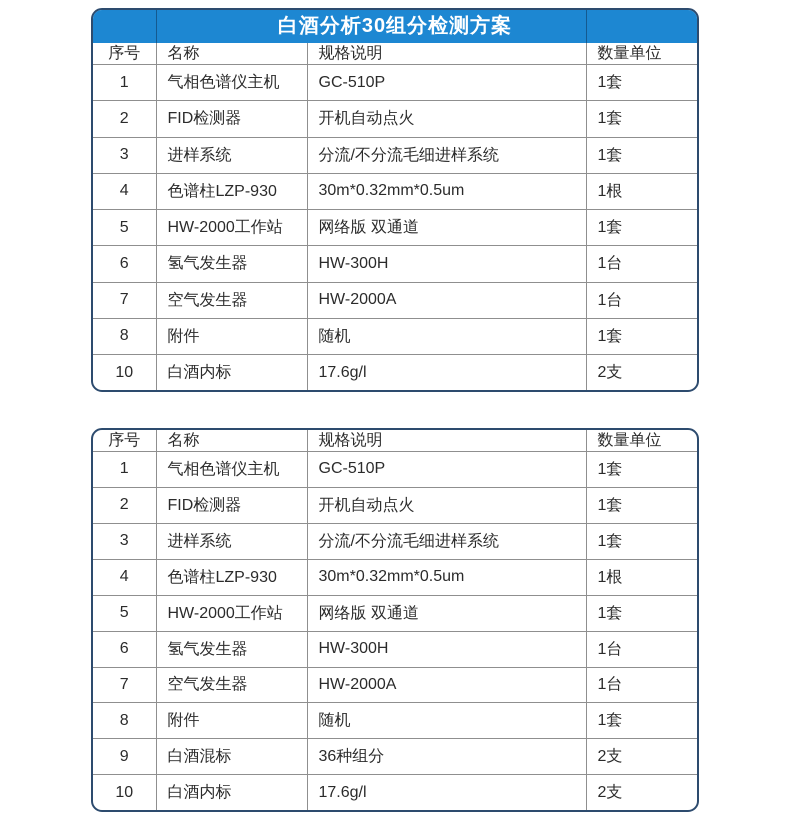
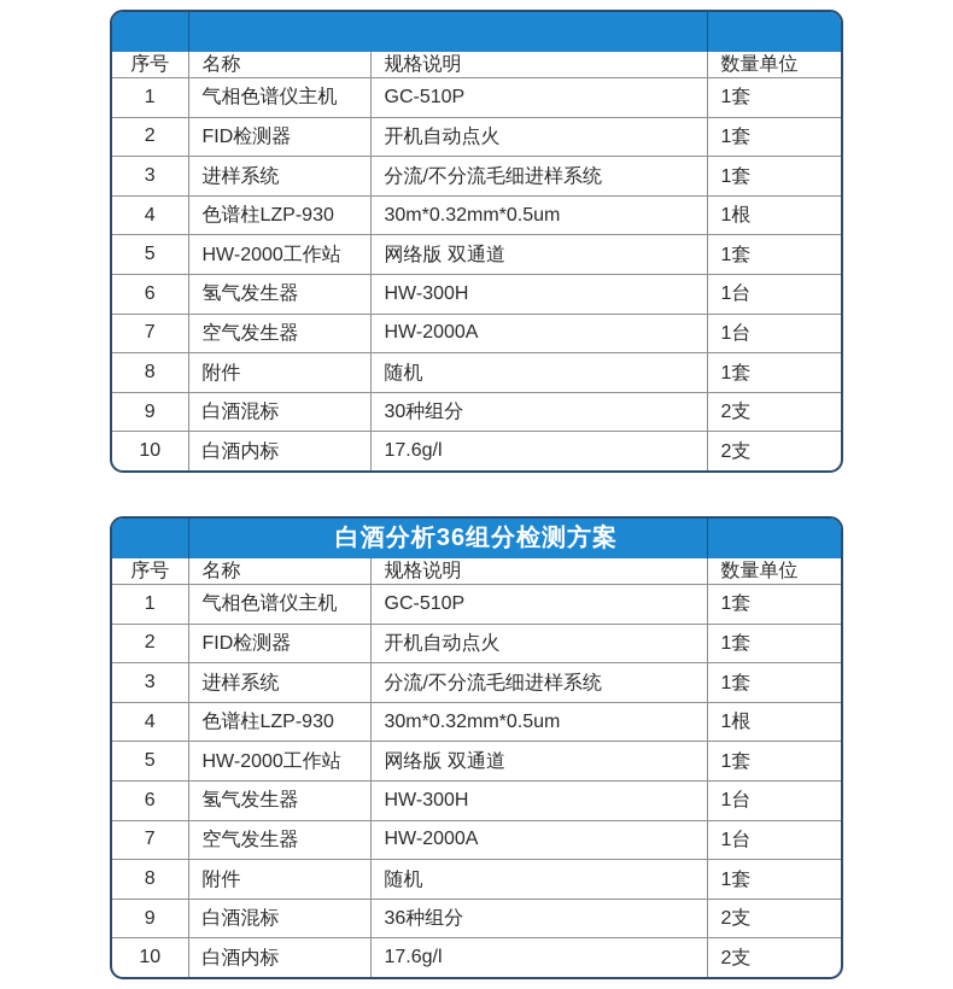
- 白酒分析30组分检测方案
  序号	名称	规格说明	数量单位
  1	气相色谱仪主机	GC-510P	1套
  2	FID检测器	开机自动点火	1套
  3	进样系统	分流/不分流毛细进样系统	1套
  4	色谱柱LZP-930	30m*0.32mm*0.5um	1根
  5	HW-2000工作站	网络版 双通道	1套
  6	氢气发生器	HW-300H	1台
  7	空气发生器	HW-2000A	1台
  8	附件	随机	1套
+ 9	白酒混标	30种组分	2支
  10	白酒内标	17.6g/l	2支
+ 白酒分析36组分检测方案
  序号	名称	规格说明	数量单位
  1	气相色谱仪主机	GC-510P	1套
  2	FID检测器	开机自动点火	1套
  3	进样系统	分流/不分流毛细进样系统	1套
  4	色谱柱LZP-930	30m*0.32mm*0.5um	1根
  5	HW-2000工作站	网络版 双通道	1套
  6	氢气发生器	HW-300H	1台
  7	空气发生器	HW-2000A	1台
  8	附件	随机	1套
  9	白酒混标	36种组分	2支
  10	白酒内标	17.6g/l	2支
